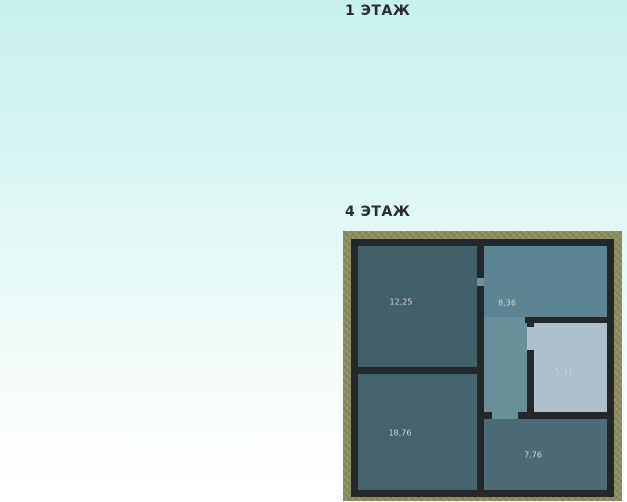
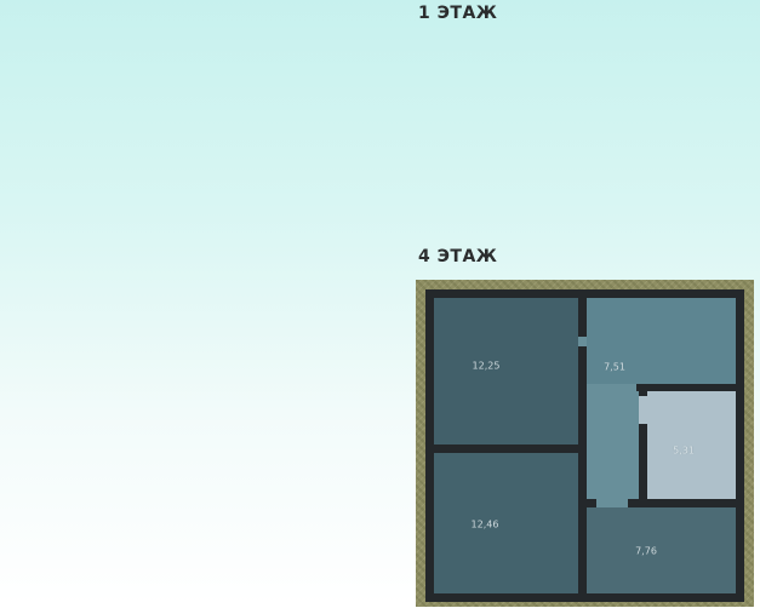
  1 ЭТАЖ
  4 ЭТАЖ
  12,25
- 8,36
+ 7,51
  5,31
- 18,76
+ 12,46
  7,76
